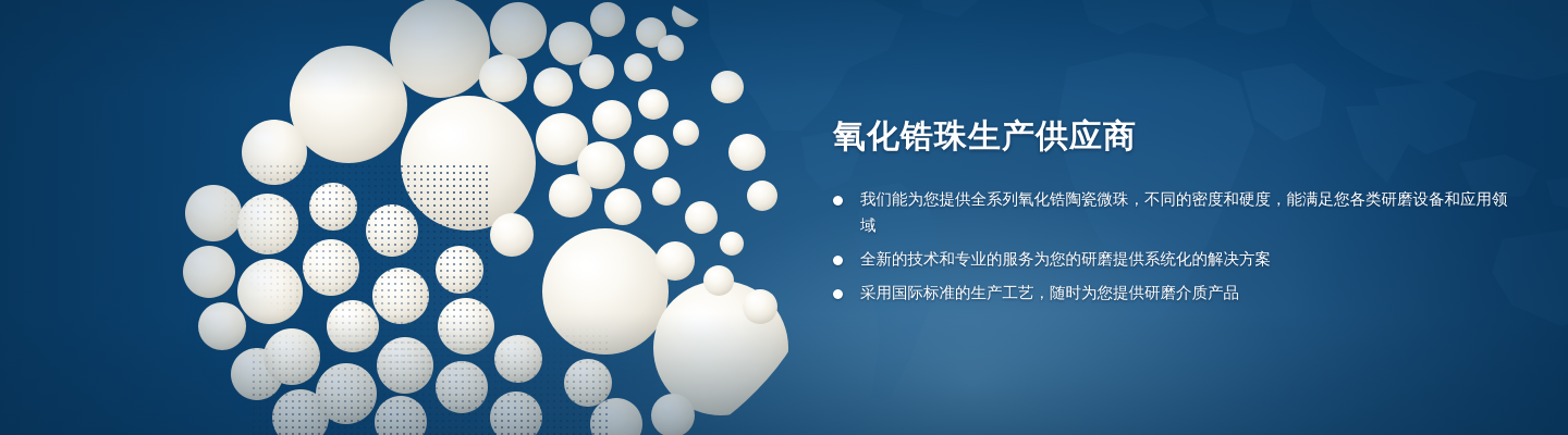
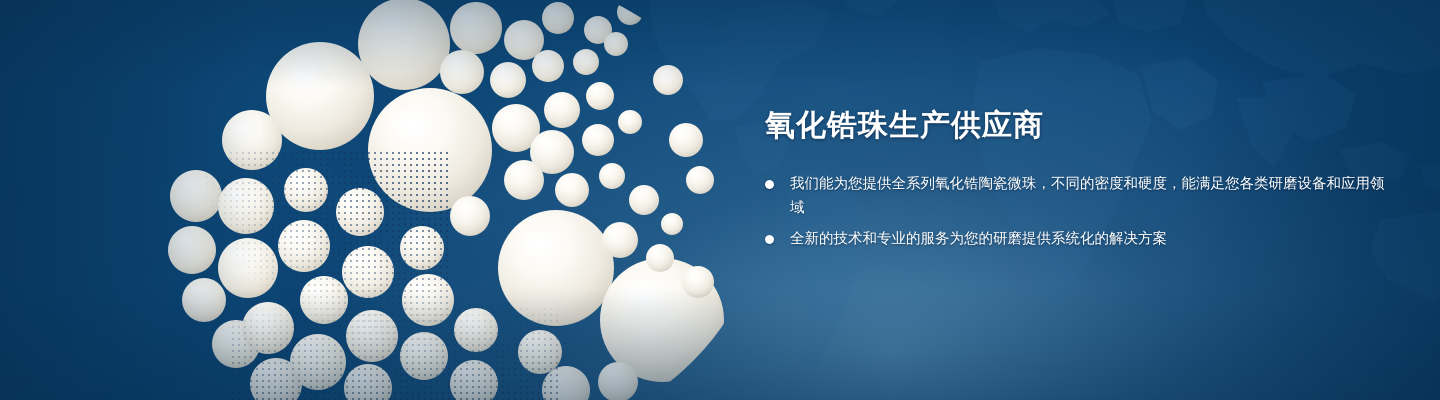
  氧化锆珠生产供应商
  我们能为您提供全系列氧化锆陶瓷微珠，不同的密度和硬度，能满足您各类研磨设备和应用领域
  全新的技术和专业的服务为您的研磨提供系统化的解决方案
- 采用国际标准的生产工艺，随时为您提供研磨介质产品
